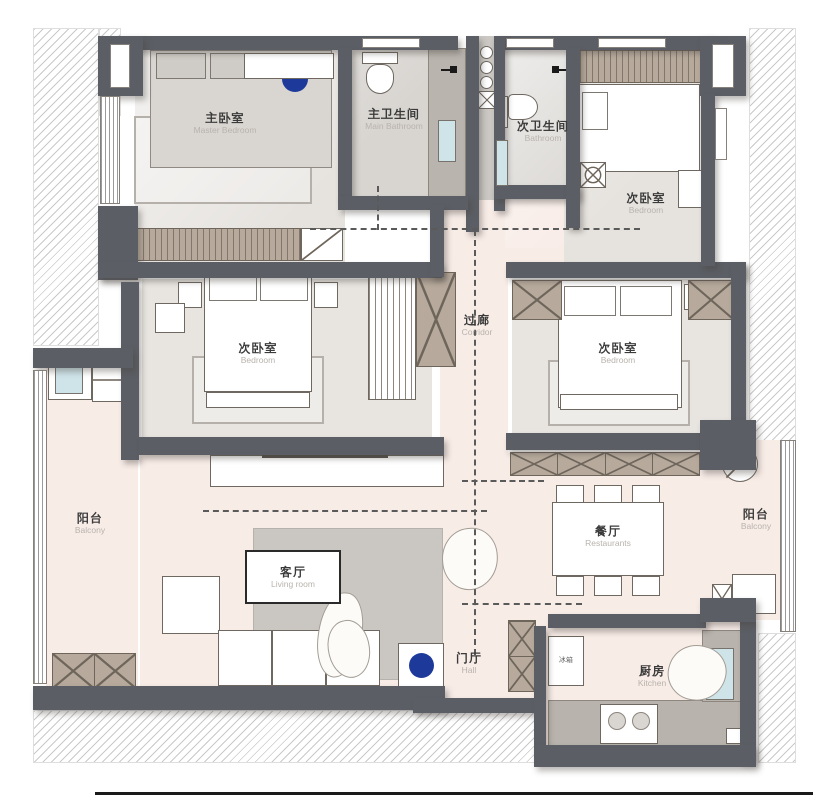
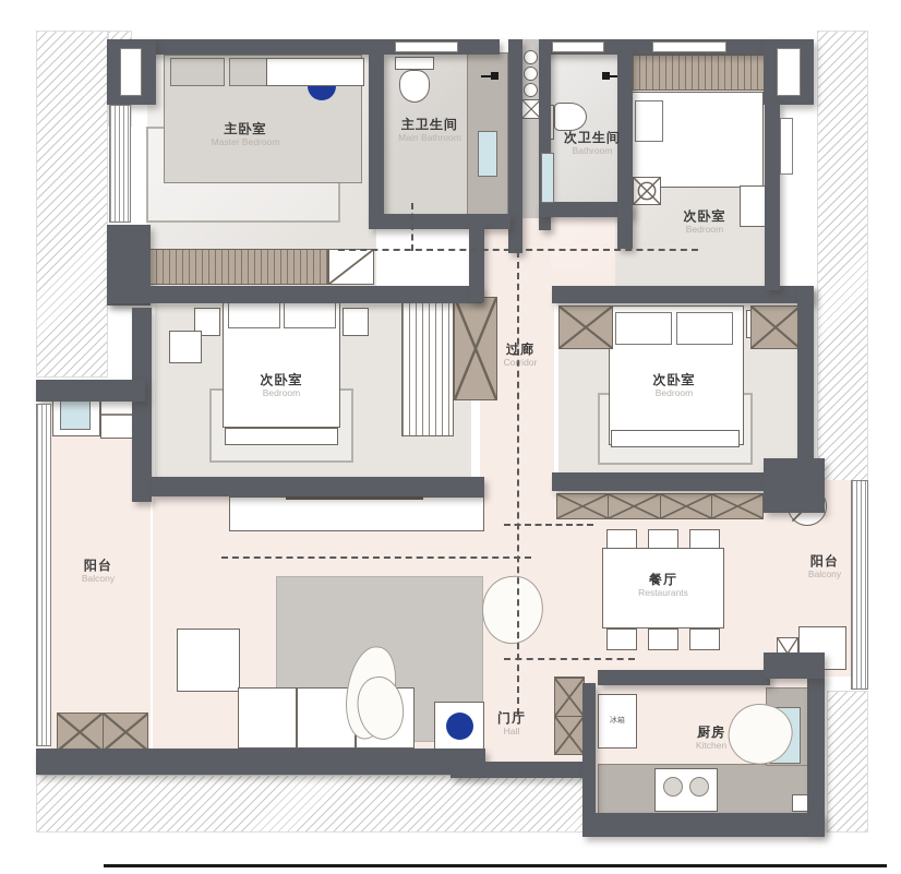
  主卧室
  Master Bedroom
  主卫生间
  Main Bathroom
  次卫生间
  Bathroom
  次卧室
  Bedroom
  次卧室
  Bedroom
  次卧室
  Bedroom
  过廊
  Corridor
  阳台
  Balcony
  阳台
  Balcony
- 客厅
- Living room
  餐厅
  Restaurants
  门厅
  Hall
  厨房
  Kitchen
